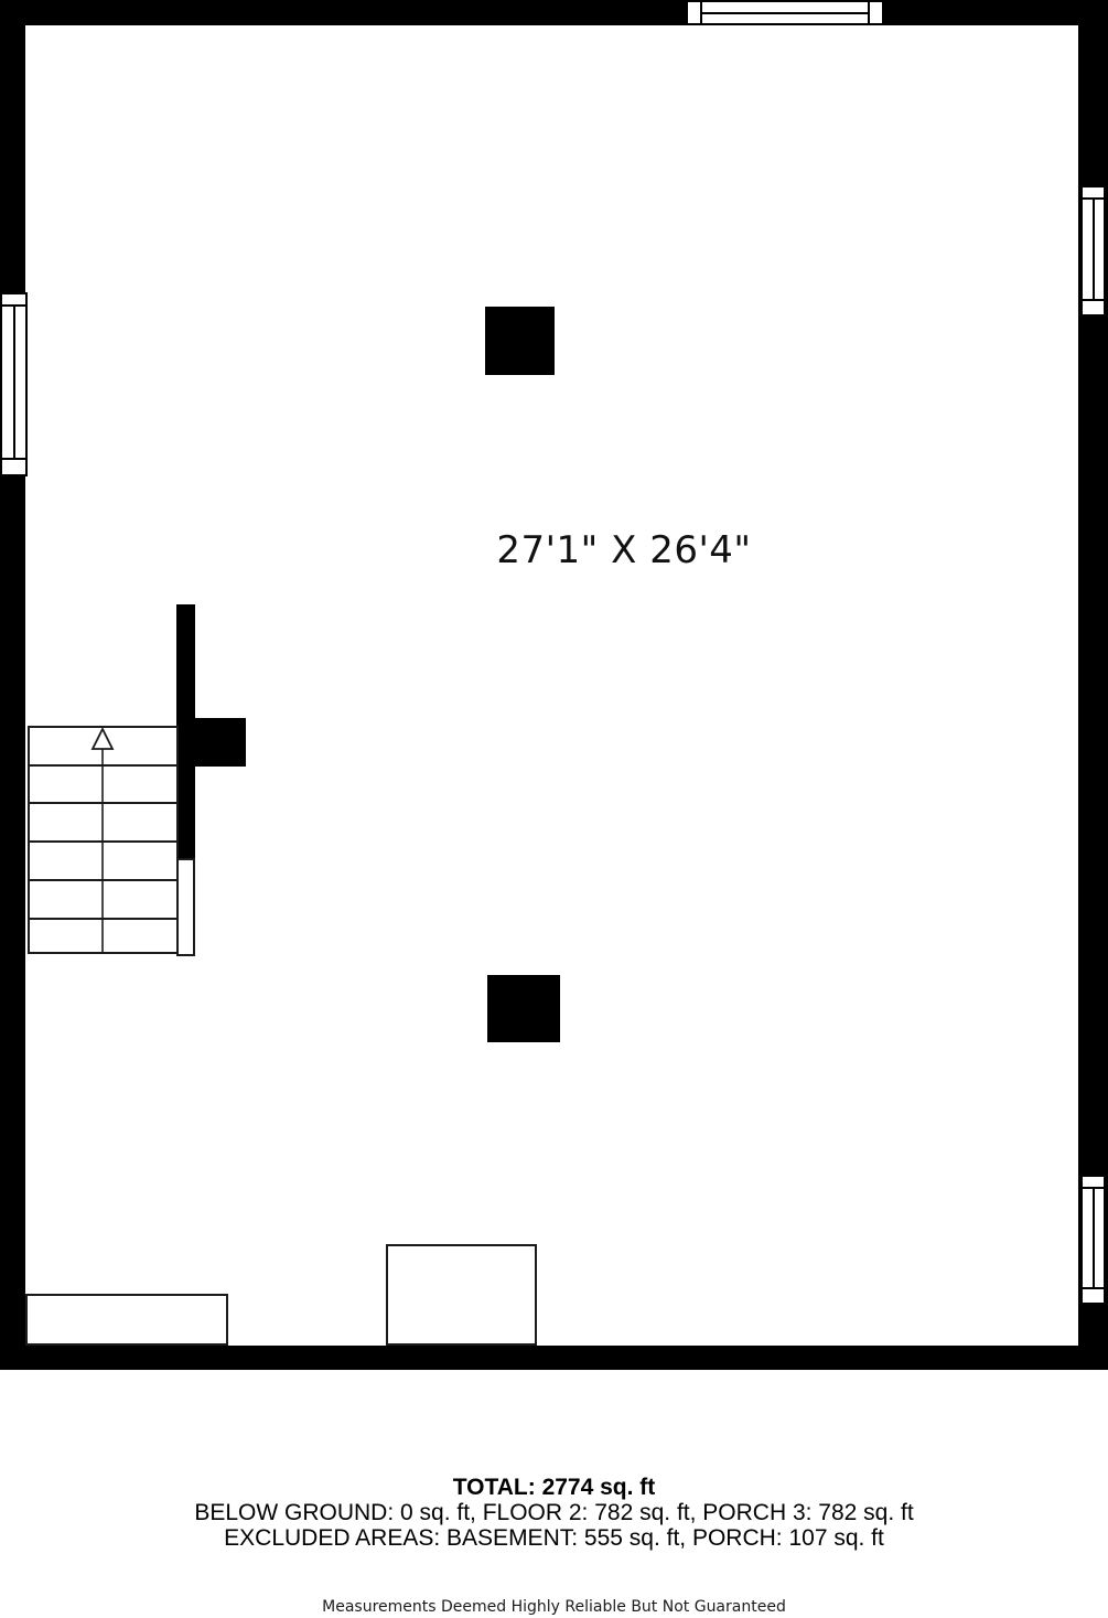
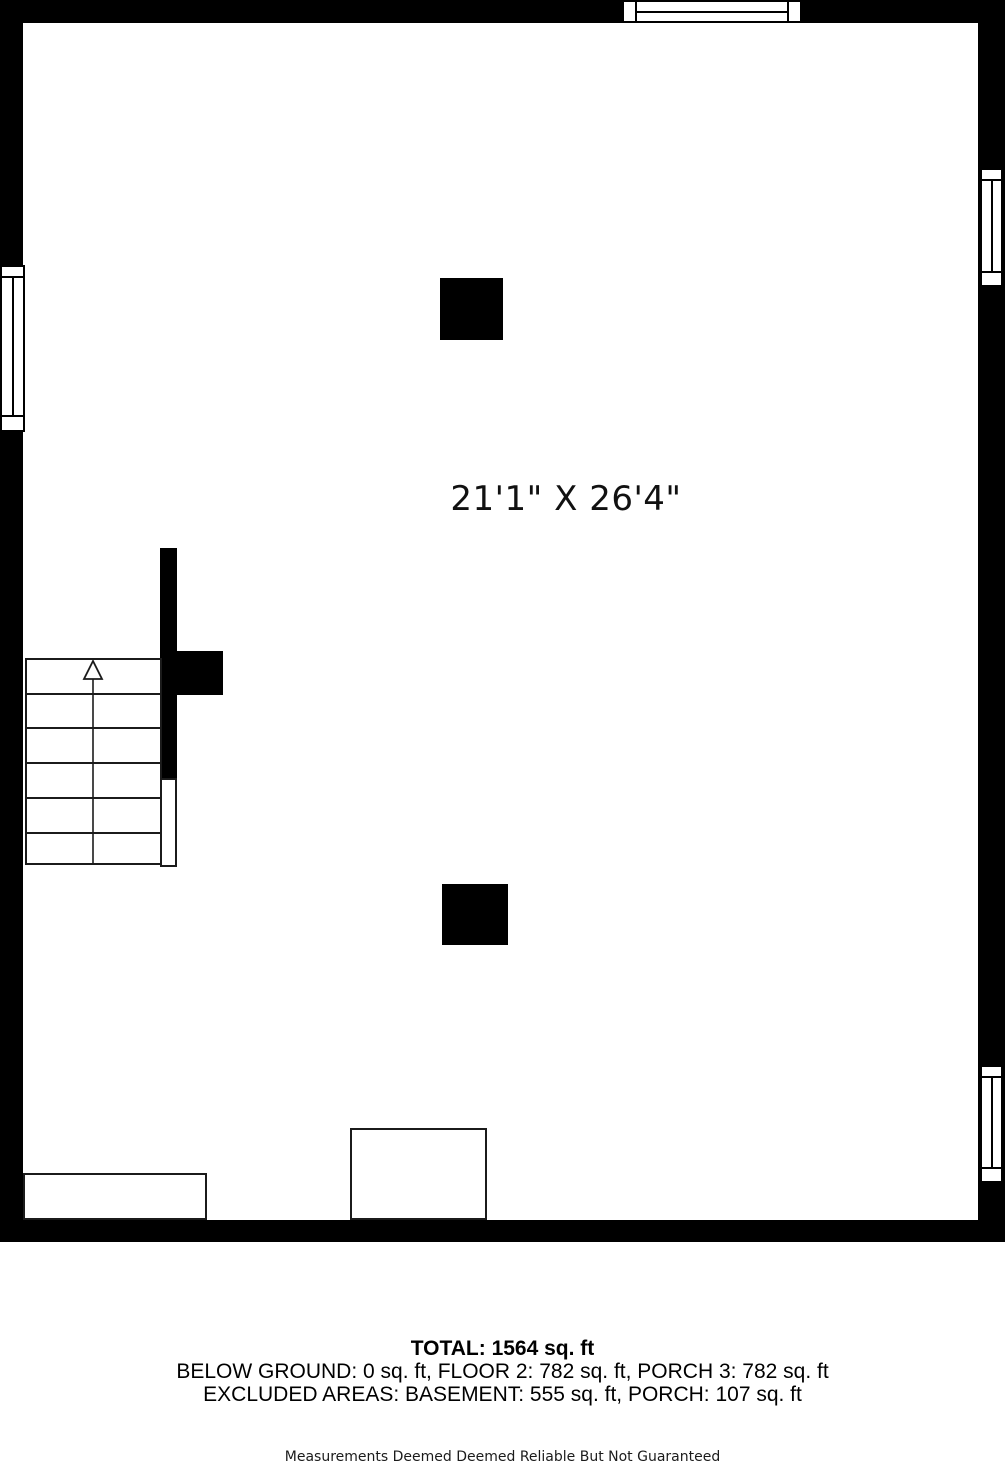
- 27'1" X 26'4"
+ 21'1" X 26'4"
- TOTAL: 2774 sq. ft
+ TOTAL: 1564 sq. ft
  BELOW GROUND: 0 sq. ft, FLOOR 2: 782 sq. ft, PORCH 3: 782 sq. ft
  EXCLUDED AREAS: BASEMENT: 555 sq. ft, PORCH: 107 sq. ft
- Measurements Deemed Highly Reliable But Not Guaranteed
+ Measurements Deemed Deemed Reliable But Not Guaranteed
